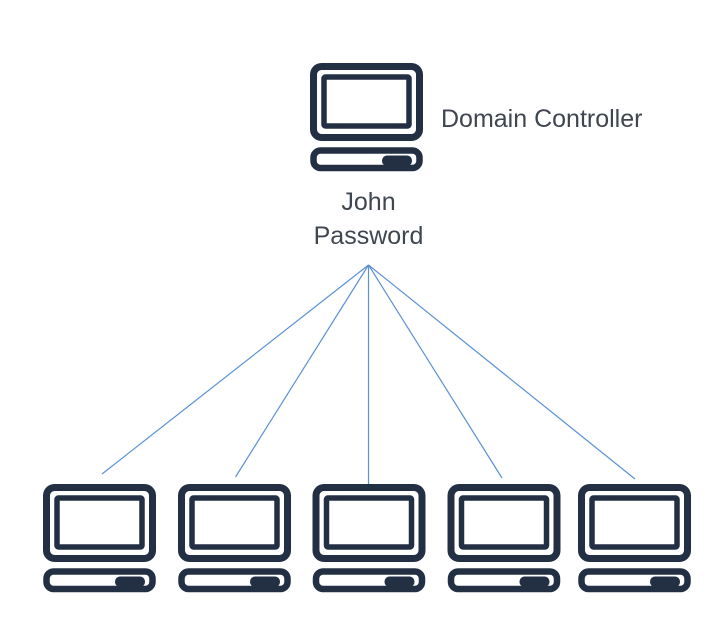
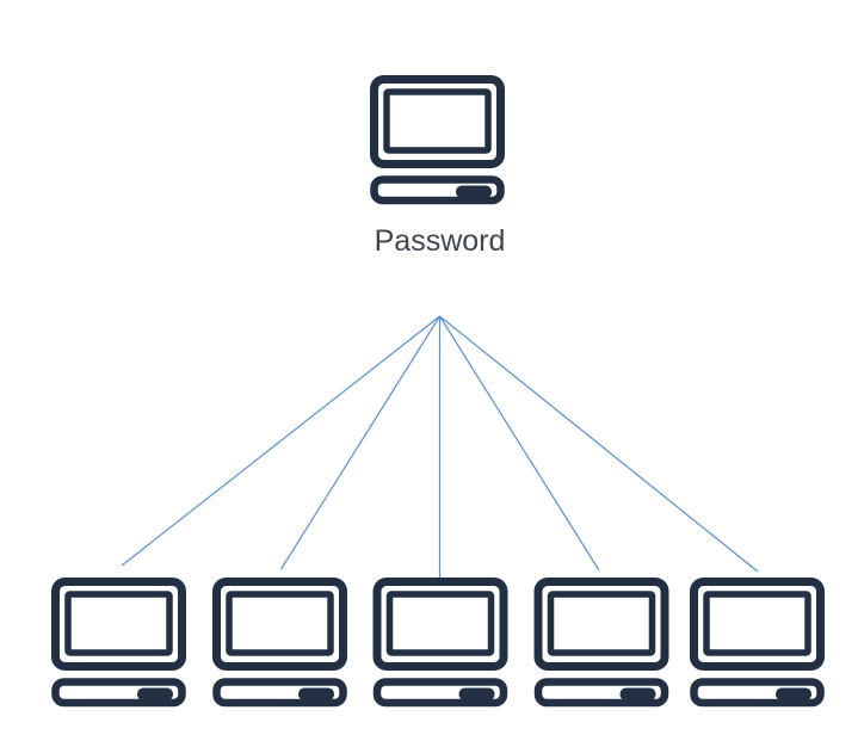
- Domain Controller
- John
  Password
